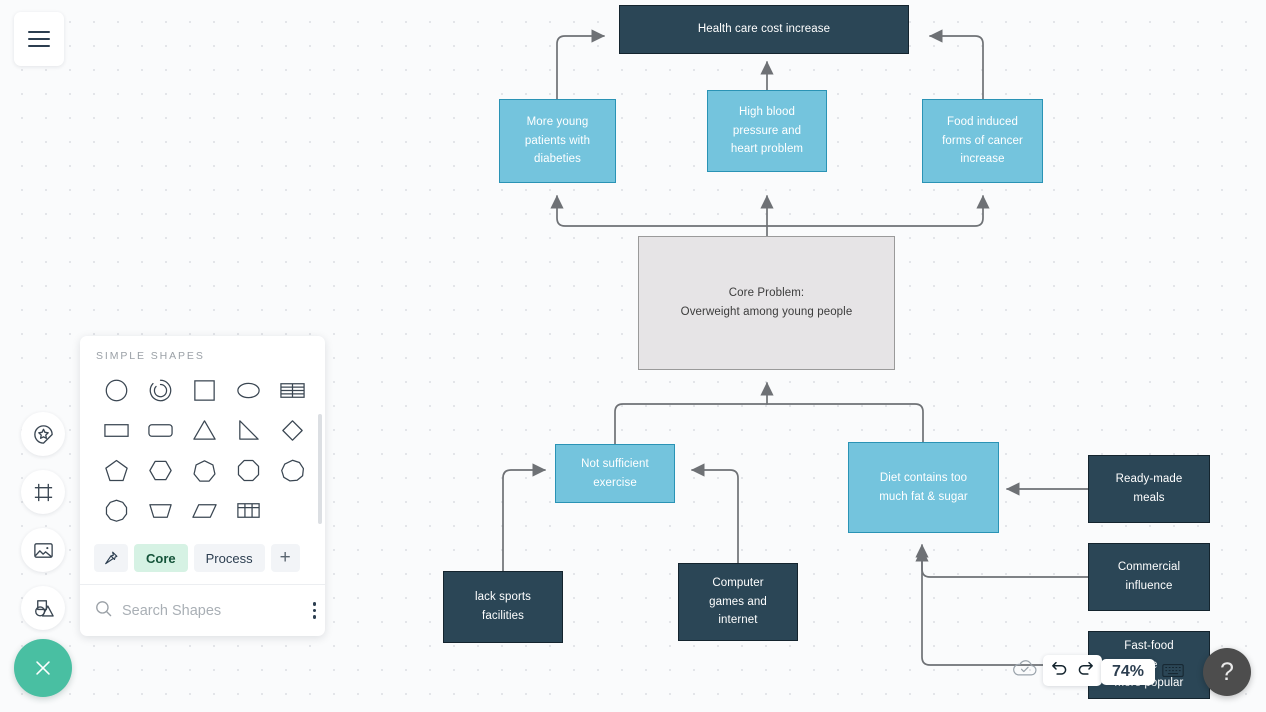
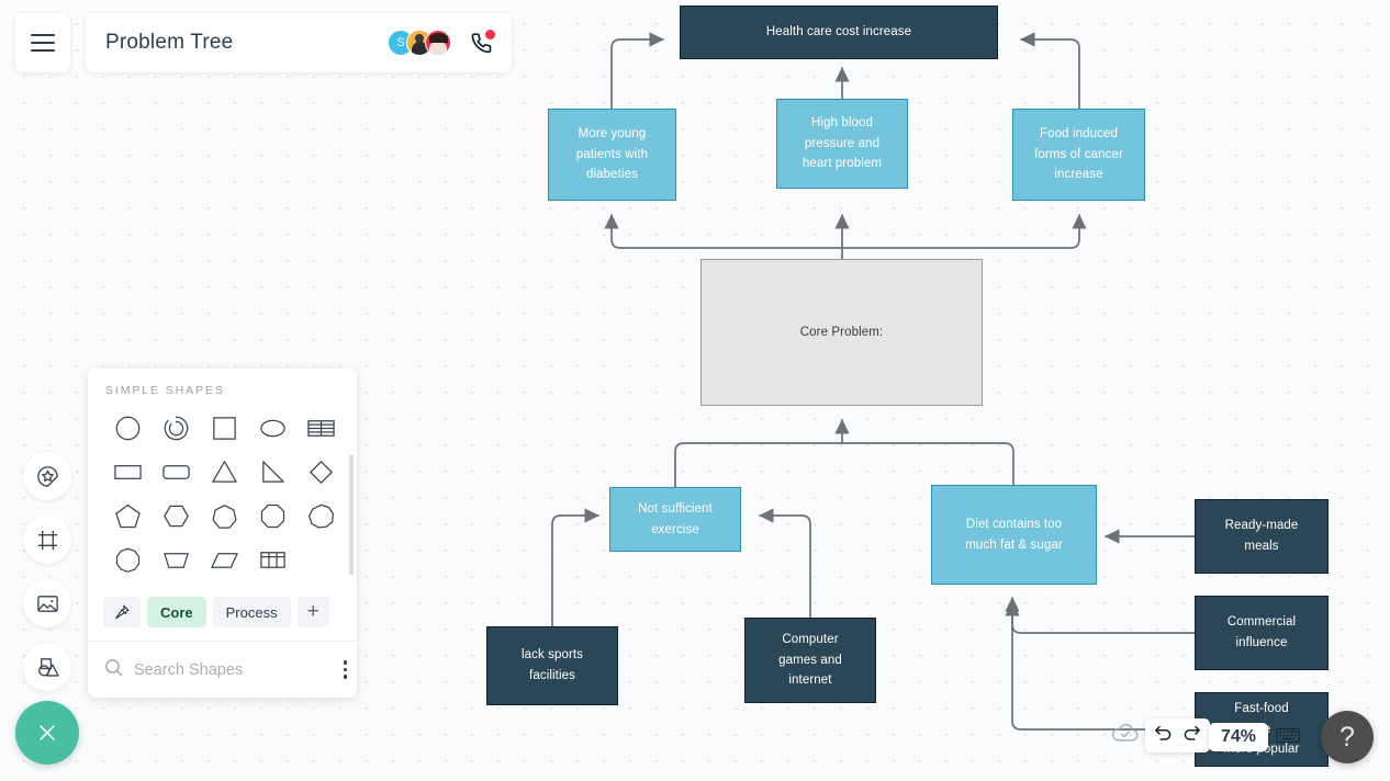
  Health care cost increase
  More young
  patients with
  diabeties
  High blood
  pressure and
  heart problem
  Food induced
  forms of cancer
  increase
  Core Problem:
- Overweight among young people
  Not sufficient
  exercise
  Diet contains too
  much fat & sugar
  lack sports
  facilities
  Computer
  games and
  internet
  Ready-made
  meals
  Commercial
  influence
  Fast-food
+ Problem Tree
+ S
  SIMPLE SHAPES
  Core
  Process
  +
  Search Shapes
  74%
  ?
